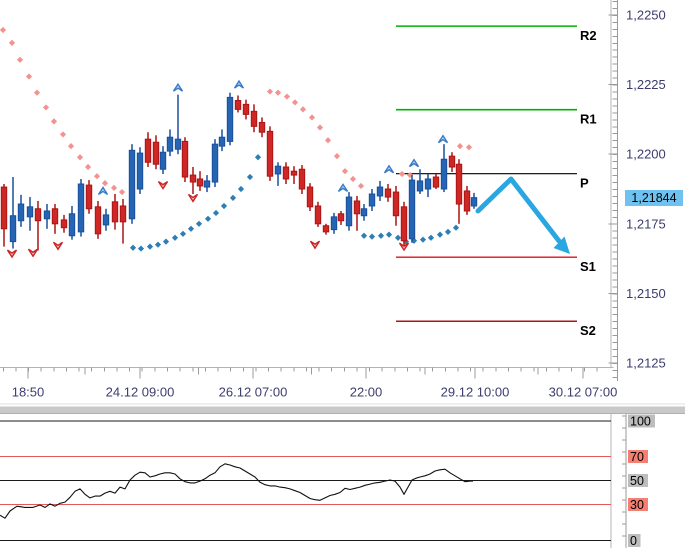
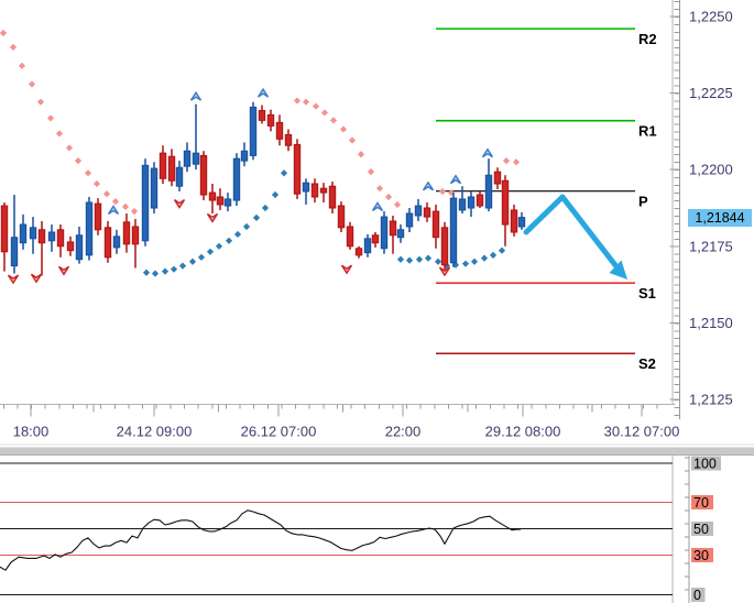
  1,2250
  1,2225
  1,2200
  1,2175
  1,2150
  1,2125
- 18:50
+ 18:00
  24.12 09:00
  26.12 07:00
  22:00
- 29.12 10:00
+ 29.12 08:00
  30.12 07:00
  R2
  R1
  P
  S1
  S2
  100
  70
  50
  30
  0
  1,21844
